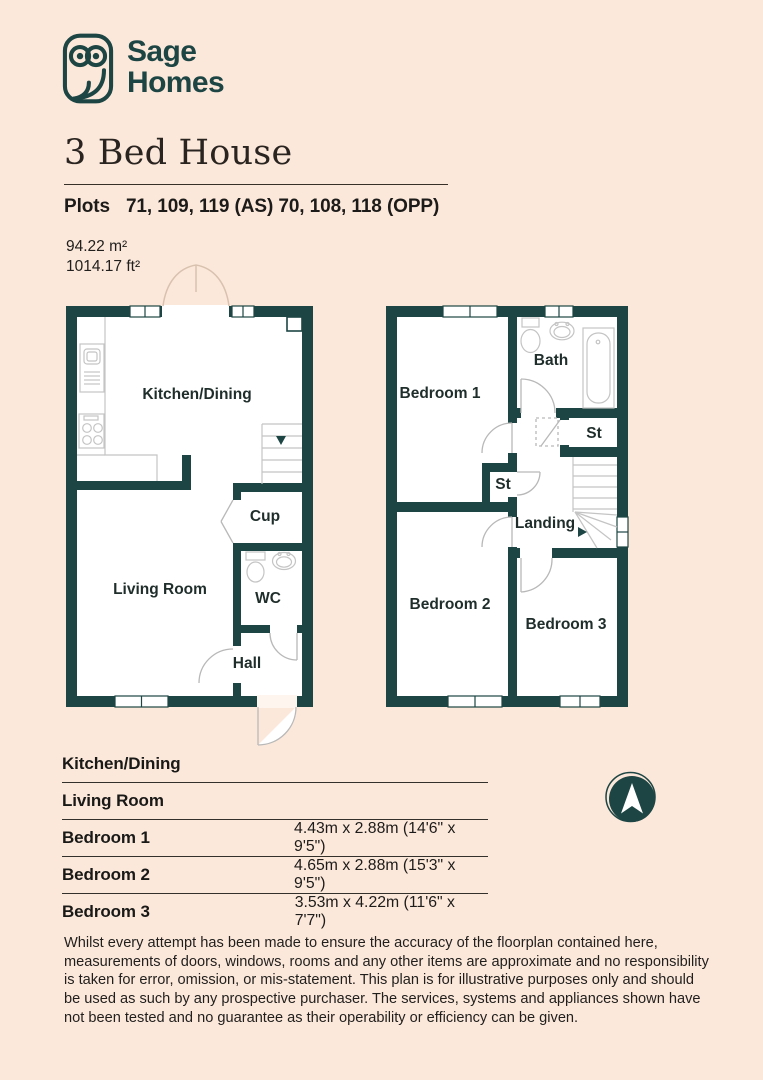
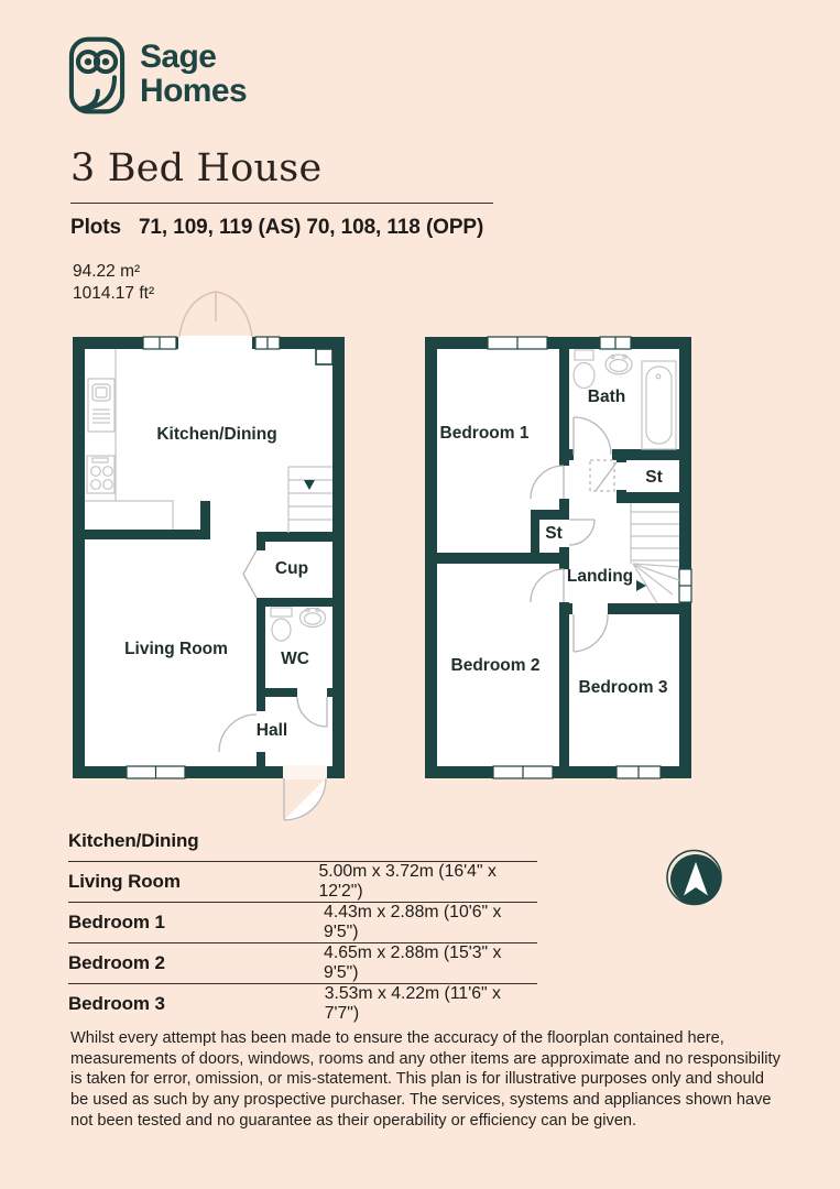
  Sage
  Homes
  3 Bed House
  Plots
  71, 109, 119 (AS) 70, 108, 118 (OPP)
  94.22 m²
  1014.17 ft²
  Kitchen/Dining
  Living Room
  Cup
  WC
  Hall
  Bedroom 1
  Bath
  St
  St
  Landing
  Bedroom 2
  Bedroom 3
  Kitchen/Dining
  Living Room
+ 5.00m x 3.72m (16'4" x 12'2")
  Bedroom 1
- 4.43m x 2.88m (14'6" x 9'5")
+ 4.43m x 2.88m (10'6" x 9'5")
  Bedroom 2
  4.65m x 2.88m (15'3" x 9'5")
  Bedroom 3
  3.53m x 4.22m (11'6" x 7'7")
  Whilst every attempt has been made to ensure the accuracy of the floorplan contained here, measurements of doors, windows, rooms and any other items are approximate and no responsibility is taken for error, omission, or mis-statement. This plan is for illustrative purposes only and should be used as such by any prospective purchaser. The services, systems and appliances shown have not been tested and no guarantee as their operability or efficiency can be given.
